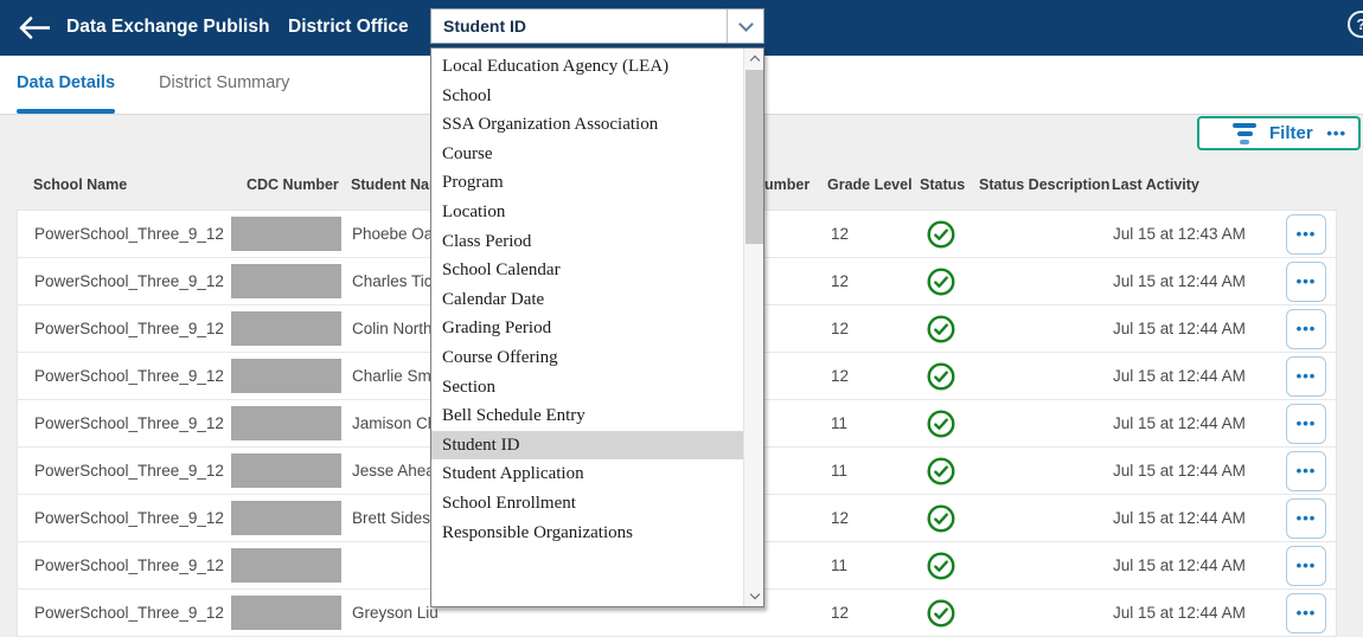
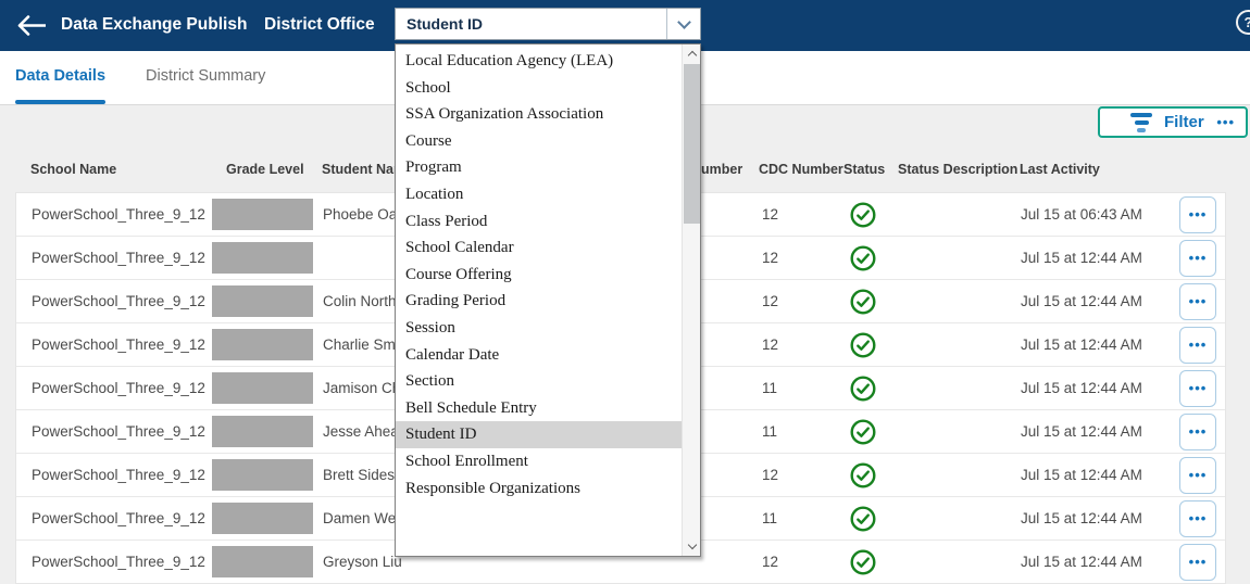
  Data Exchange Publish
  District Office
  Student ID
  ?
  Data Details
  District Summary
  Filter
  •••
  School Name
- CDC Number
+ Grade Level
  Student Na
- Grade Level
+ CDC Number
  Status
  Status Description
  Last Activity
  PowerSchool_Three_9_12
  Phoebe Oa
  12
- Jul 15 at 12:43 AM
+ Jul 15 at 06:43 AM
  •••
  PowerSchool_Three_9_12
- Charles Tic
  12
  Jul 15 at 12:44 AM
  •••
  PowerSchool_Three_9_12
  Colin North
  12
  Jul 15 at 12:44 AM
  •••
  PowerSchool_Three_9_12
  Charlie Sm
  12
  Jul 15 at 12:44 AM
  •••
  PowerSchool_Three_9_12
  Jamison C
  11
  Jul 15 at 12:44 AM
  •••
  PowerSchool_Three_9_12
  Jesse Ahe
  11
  Jul 15 at 12:44 AM
  •••
  PowerSchool_Three_9_12
  Brett Sides
  12
  Jul 15 at 12:44 AM
  •••
  PowerSchool_Three_9_12
+ Damen We
  11
  Jul 15 at 12:44 AM
  •••
  PowerSchool_Three_9_12
  Greyson Liu
  12
  Jul 15 at 12:44 AM
  •••
  Local Education Agency (LEA)
  School
  SSA Organization Association
  Course
  Program
  Location
  Class Period
  School Calendar
- Calendar Date
+ Course Offering
  Grading Period
+ Session
- Course Offering
+ Calendar Date
  Section
  Bell Schedule Entry
  Student ID
- Student Application
  School Enrollment
  Responsible Organizations
